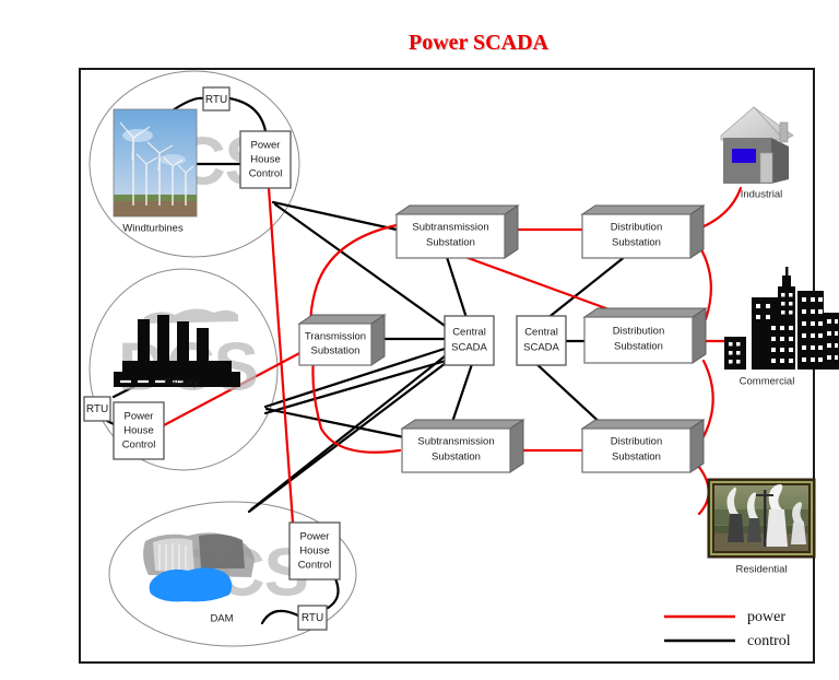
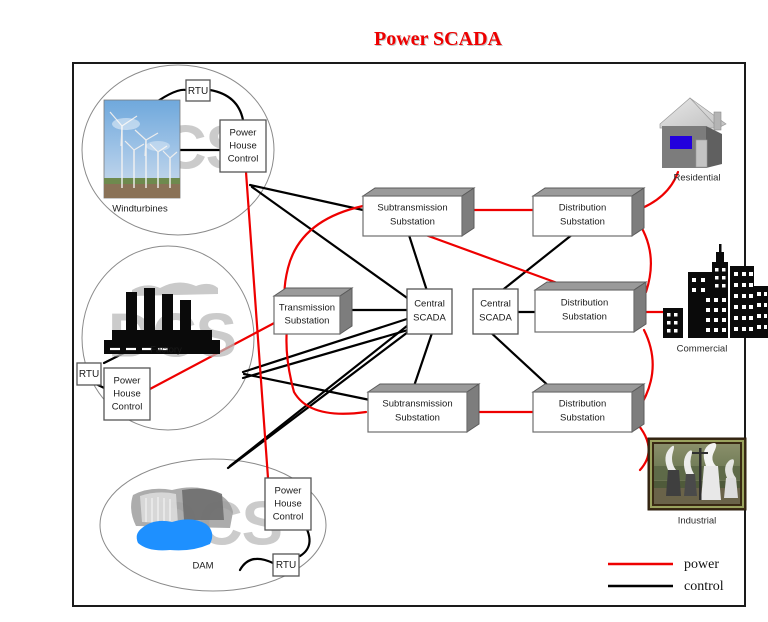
  Power SCADA
  Windturbines
  Factory
  DAM
  RTU
  RTU
  RTU
  Power
  House
  Control
  Power
  House
  Control
  Power
  House
  Control
  Subtransmission
  Substation
  Distribution
  Substation
  Transmission
  Substation
  Distribution
  Substation
  Subtransmission
  Substation
  Distribution
  Substation
  Central
  SCADA
  Central
  SCADA
- Industrial
+ Residential
  Commercial
- Residential
+ Industrial
  power
  control
